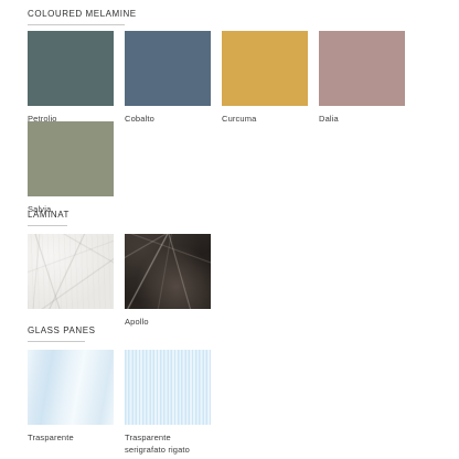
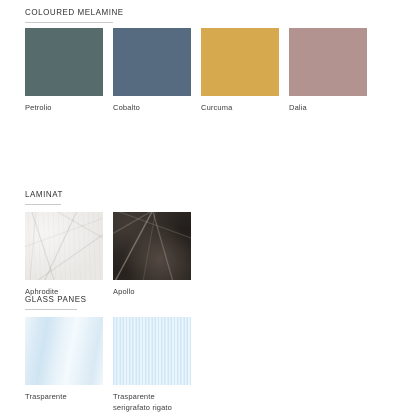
  COLOURED MELAMINE
  Petrolio
  Cobalto
  Curcuma
  Dalia
- Salvia
  LAMINAT
+ Aphrodite
  Apollo
  GLASS PANES
  Trasparente
  Trasparente serigrafato rigato
